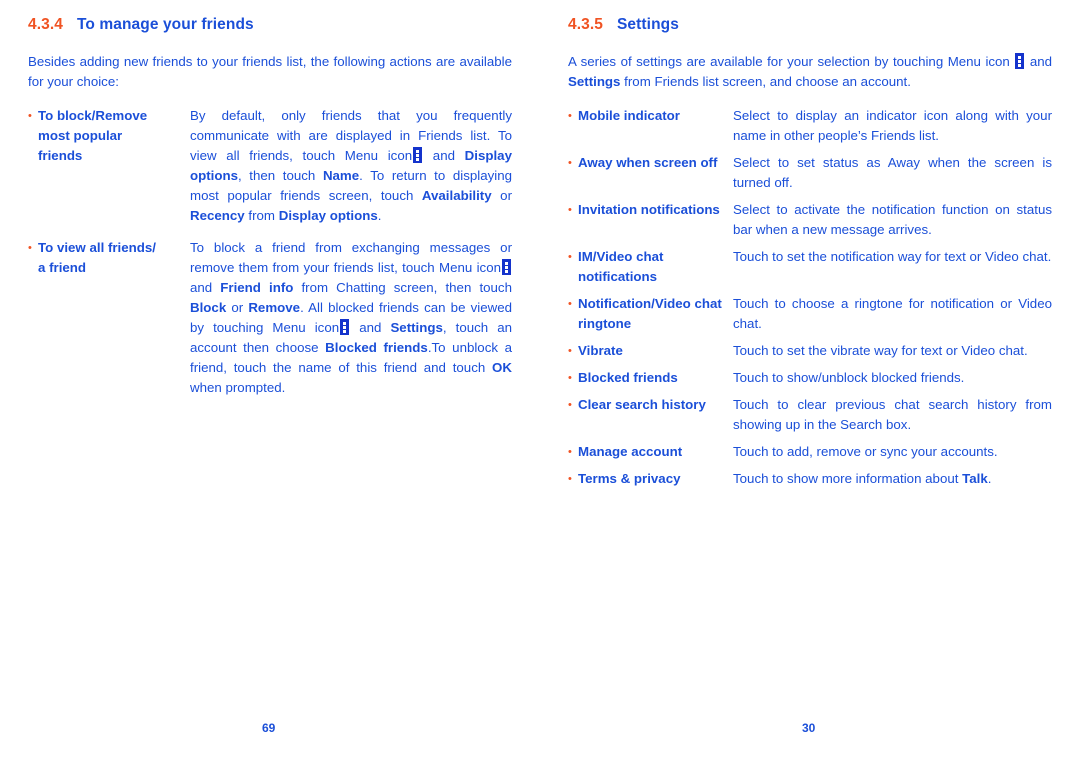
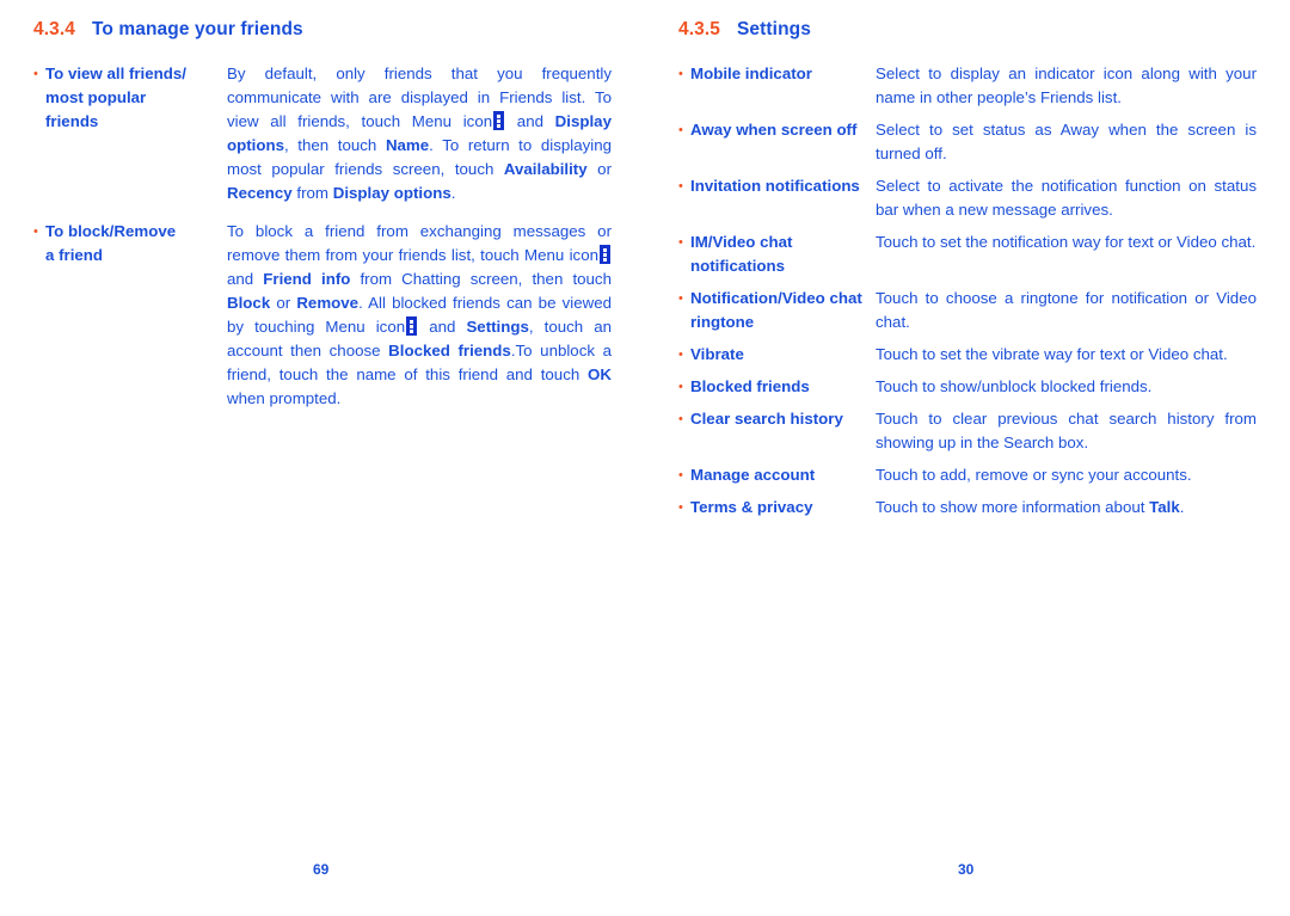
  4.3.4 To manage your friends
- Besides adding new friends to your friends list, the following actions are available for your choice:
  •
- To block/Remove
+ To view all friends/
  most popular
  friends
  By default, only friends that you frequently communicate with are displayed in Friends list. To view all friends, touch Menu icon and Display options, then touch Name. To return to displaying most popular friends screen, touch Availability or Recency from Display options.
  •
- To view all friends/
+ To block/Remove
  a friend
  To block a friend from exchanging messages or remove them from your friends list, touch Menu icon and Friend info from Chatting screen, then touch Block or Remove. All blocked friends can be viewed by touching Menu icon and Settings, touch an account then choose Blocked friends.To unblock a friend, touch the name of this friend and touch OK when prompted.
  69
  4.3.5 Settings
- A series of settings are available for your selection by touching Menu icon and Settings from Friends list screen, and choose an account.
  •
  Mobile indicator
  Select to display an indicator icon along with your name in other people’s Friends list.
  •
  Away when screen off
  Select to set status as Away when the screen is turned off.
  •
  Invitation notifications
  Select to activate the notification function on status bar when a new message arrives.
  •
  IM/Video chat notifications
  Touch to set the notification way for text or Video chat.
  •
  Notification/Video chat ringtone
  Touch to choose a ringtone for notification or Video chat.
  •
  Vibrate
  Touch to set the vibrate way for text or Video chat.
  •
  Blocked friends
  Touch to show/unblock blocked friends.
  •
  Clear search history
  Touch to clear previous chat search history from showing up in the Search box.
  •
  Manage account
  Touch to add, remove or sync your accounts.
  •
  Terms & privacy
  Touch to show more information about Talk.
  30
